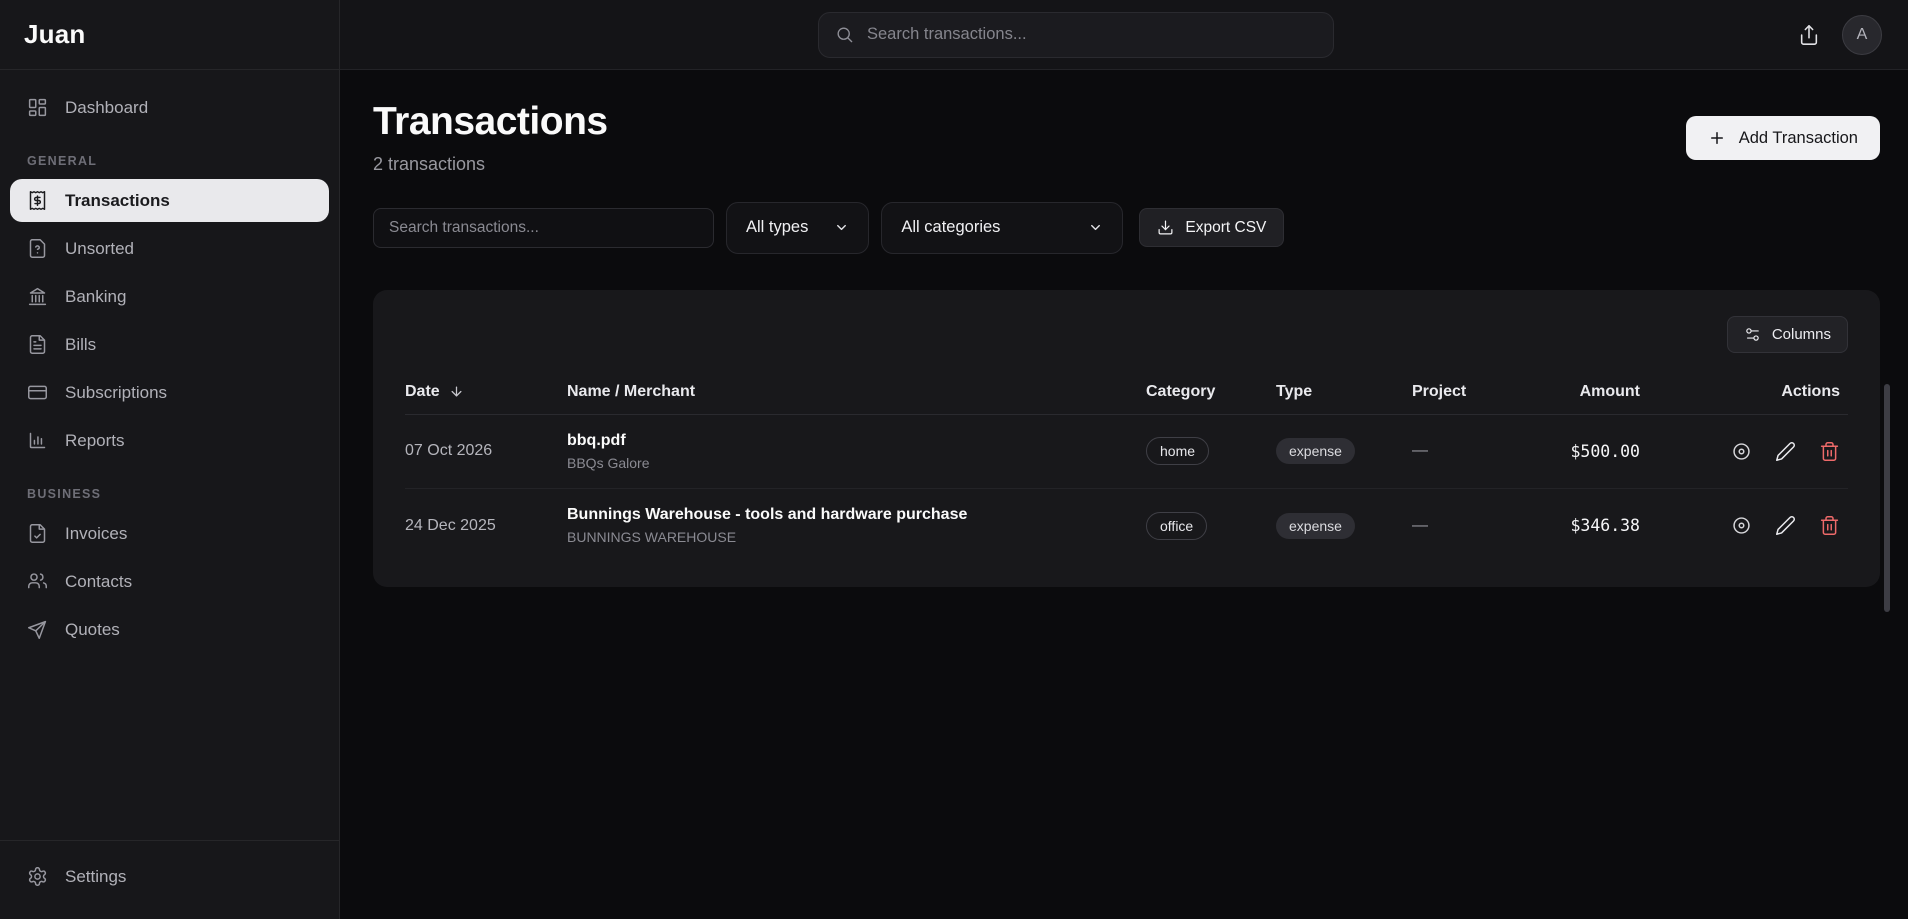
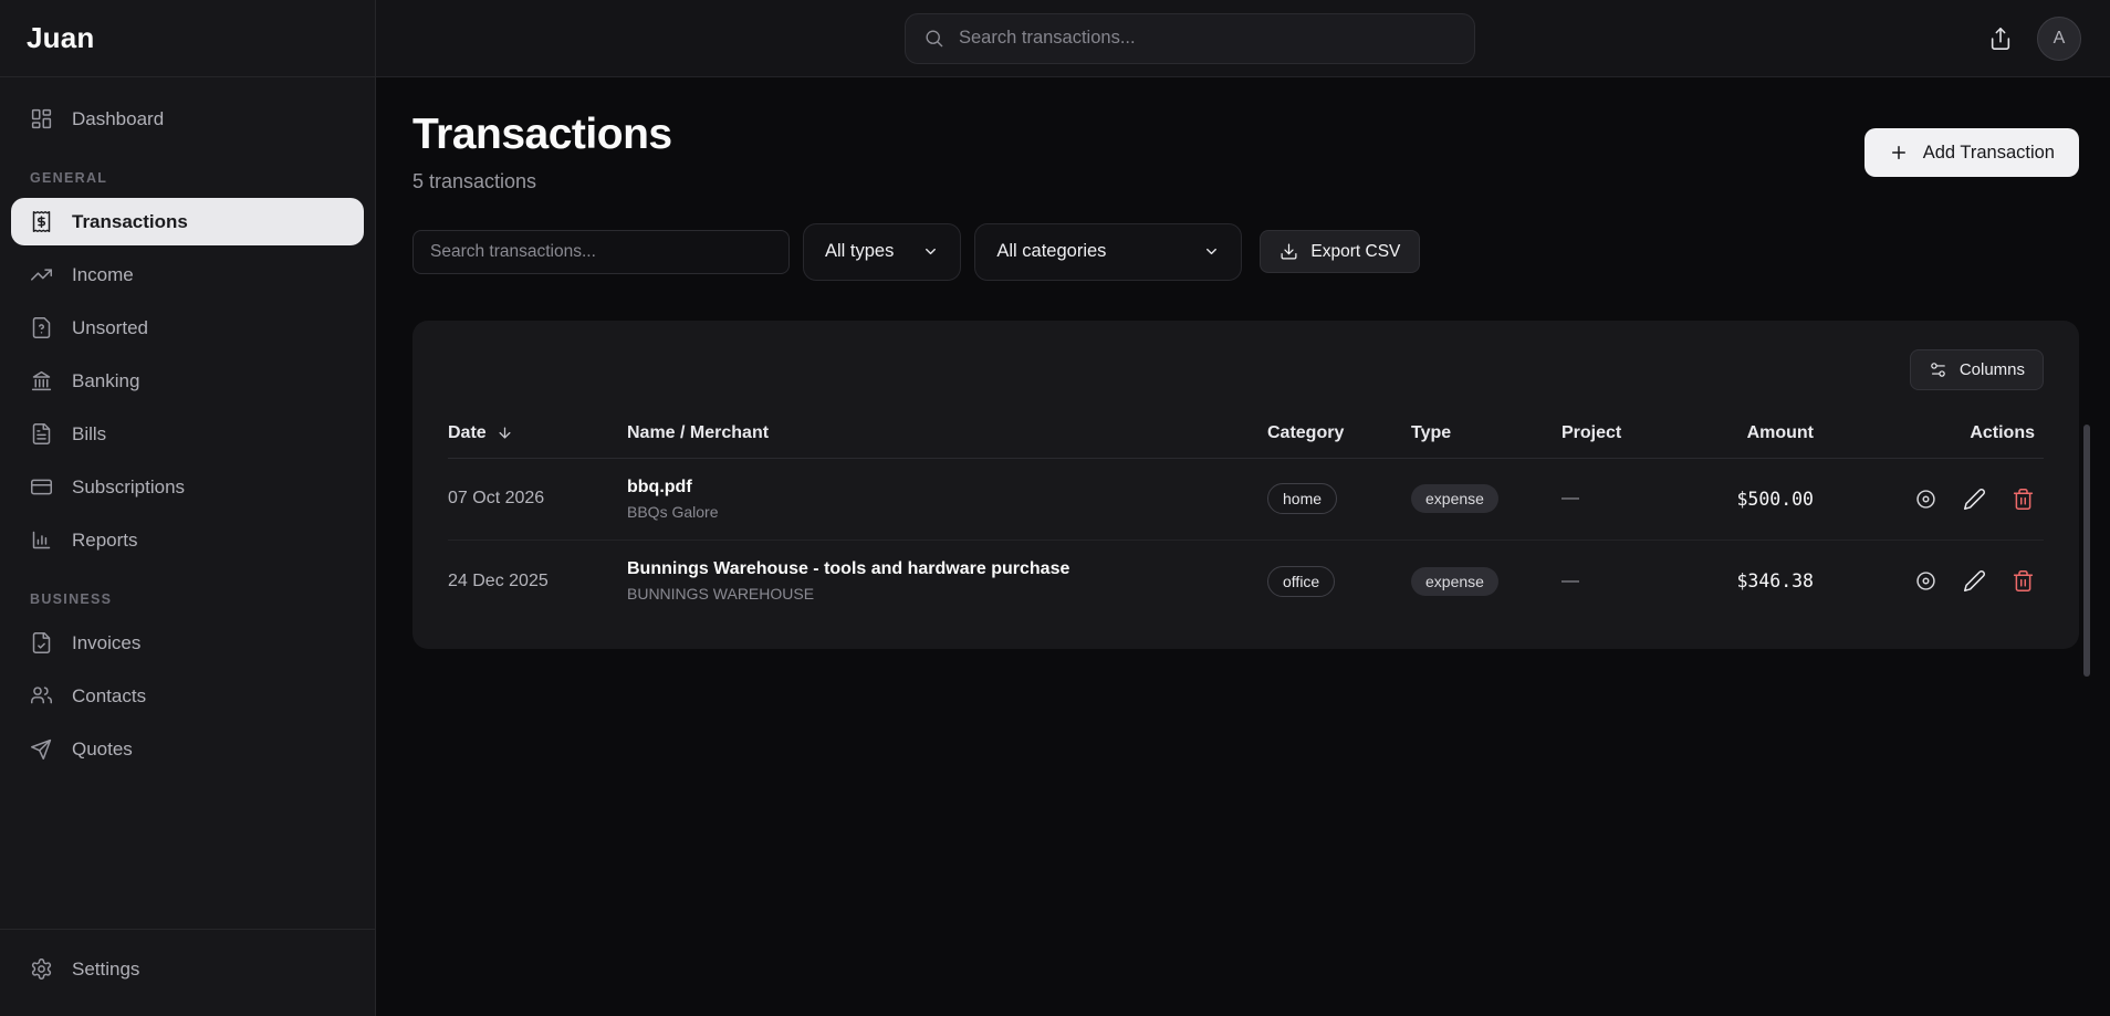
  Juan
  Dashboard
  GENERAL
  Transactions
+ Income
  Unsorted
  Banking
  Bills
  Subscriptions
  Reports
  BUSINESS
  Invoices
  Contacts
  Quotes
  Settings
  Search transactions...
  A
  Transactions
- 2 transactions
+ 5 transactions
  Add Transaction
  Search transactions...
  All types
  All categories
  Export CSV
  Columns
  Date
  Name / Merchant
  Category
  Type
  Project
  Amount
  Actions
  07 Oct 2026
  bbq.pdf
  BBQs Galore
  home
  expense
  —
  $500.00
  24 Dec 2025
  Bunnings Warehouse - tools and hardware purchase
  BUNNINGS WAREHOUSE
  office
  expense
  —
  $346.38
